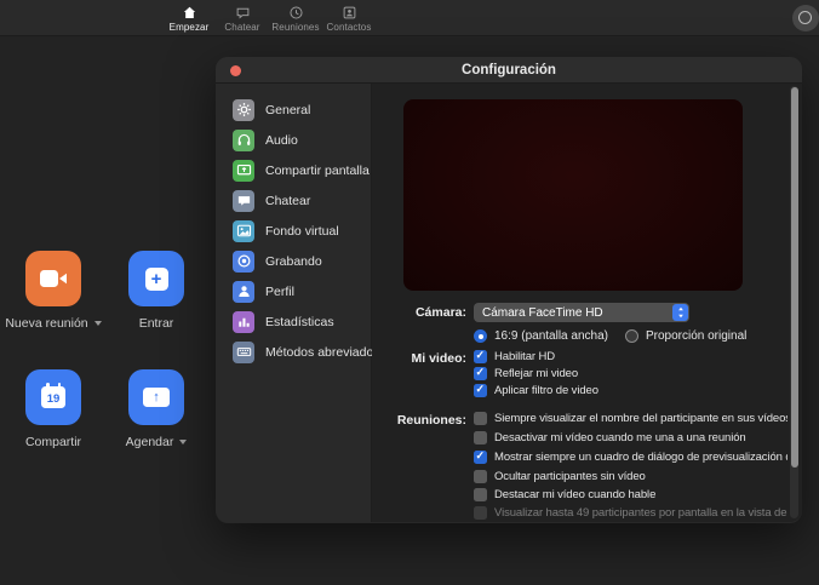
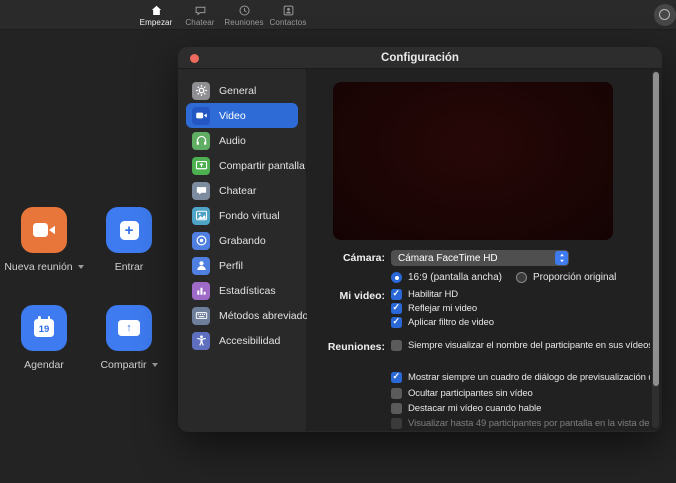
  Empezar
  Chatear
  Reuniones
  Contactos
  Nueva reunión
  +
  Entrar
  19
- Compartir
+ Agendar
  ↑
- Agendar
+ Compartir
  Configuración
  General
+ Video
  Audio
  Compartir pantalla
  Chatear
  Fondo virtual
  Grabando
  Perfil
  Estadísticas
  Métodos abreviado
+ Accesibilidad
  Cámara:
  Cámara FaceTime HD
  16:9 (pantalla ancha)
  Proporción original
  Mi video:
  Habilitar HD
  Reflejar mi video
  Aplicar filtro de video
  Reuniones:
  Siempre visualizar el nombre del participante en sus vídeo
- Desactivar mi vídeo cuando me una a una reunión
  Mostrar siempre un cuadro de diálogo de previsualización
  Ocultar participantes sin vídeo
  Destacar mi vídeo cuando hable
  Visualizar hasta 49 participantes por pantalla en la vista de
